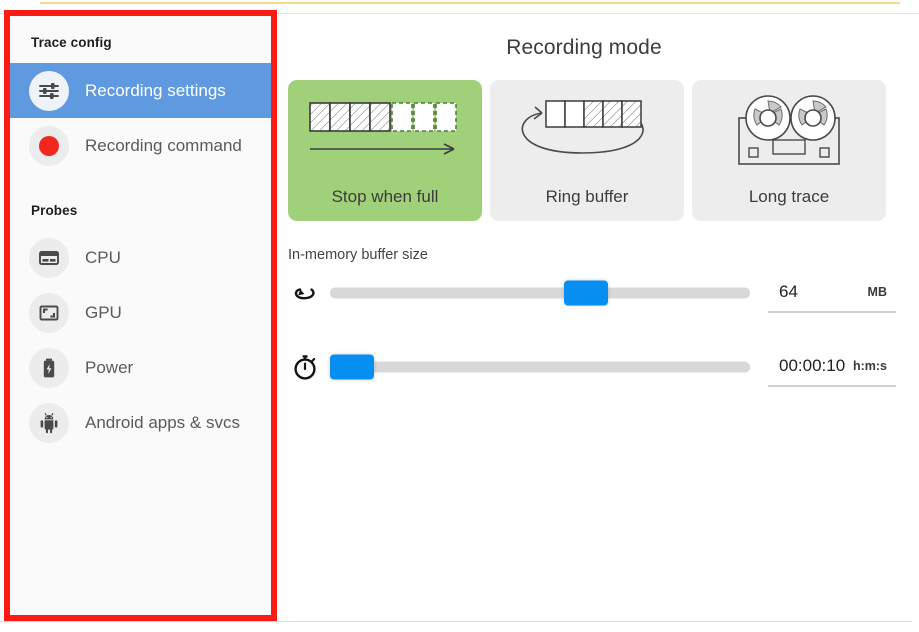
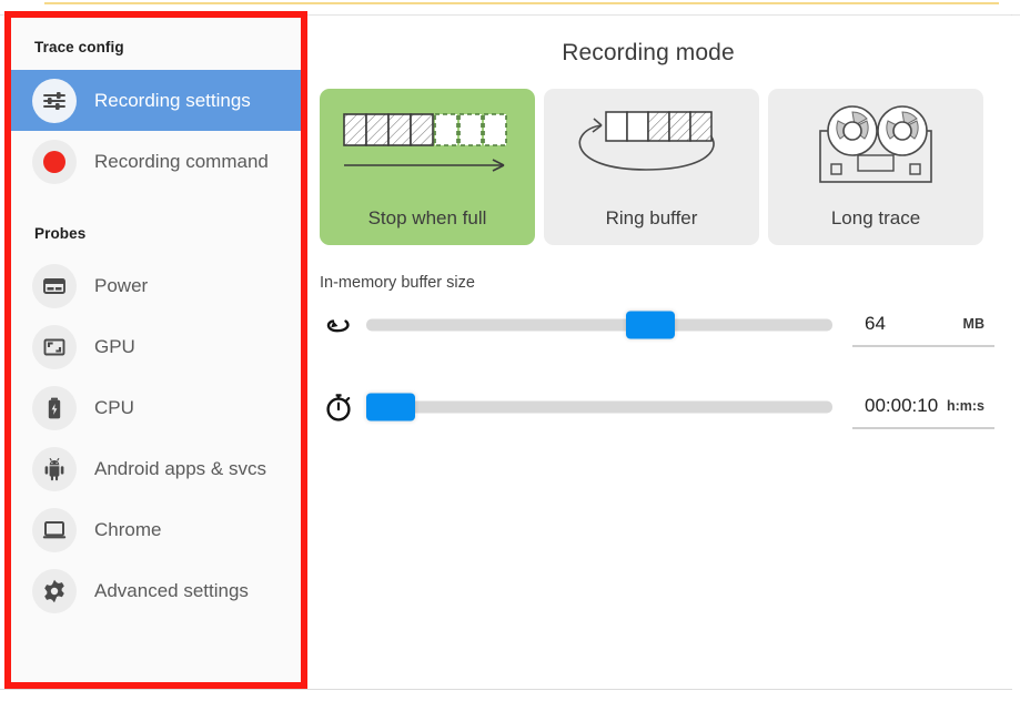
  Trace config
  Recording settings
  Recording command
  Probes
- CPU
+ Power
  GPU
- Power
+ CPU
  Android apps & svcs
+ Chrome
+ Advanced settings
  Recording mode
  Stop when full
  Ring buffer
  Long trace
  In-memory buffer size
  64
  MB
  00:00:10
  h:m:s
